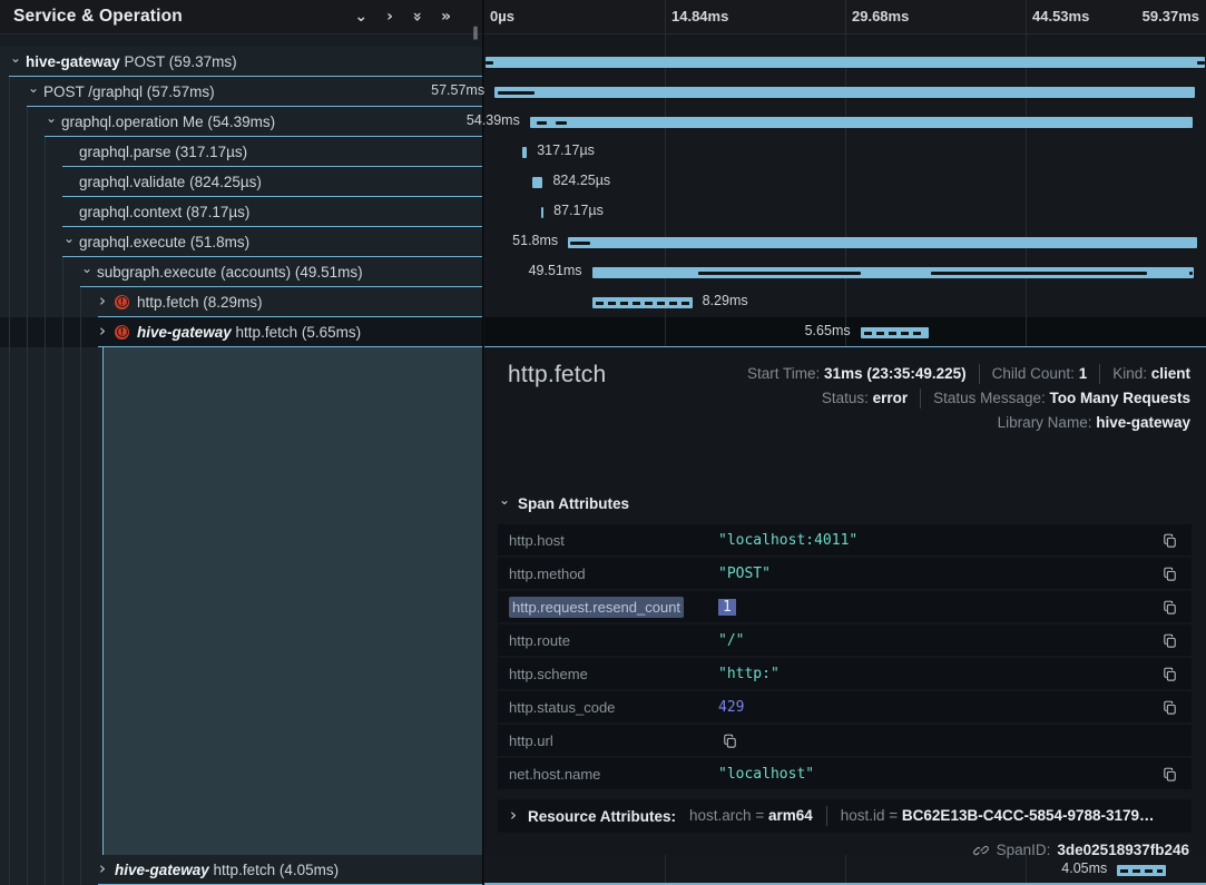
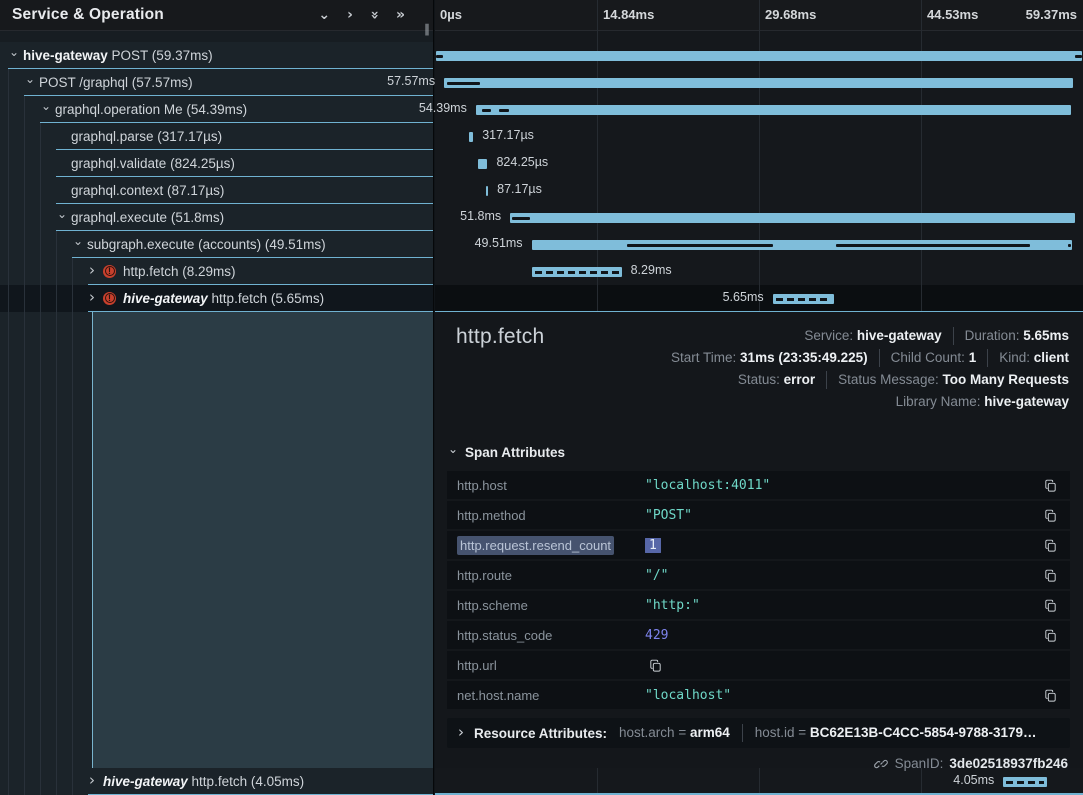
  Service & Operation
  ⌄
  ›
  »
  hive-gateway POST (59.37ms)
  POST /graphql (57.57ms)
  graphql.operation Me (54.39ms)
  graphql.parse (317.17µs)
  graphql.validate (824.25µs)
  graphql.context (87.17µs)
  graphql.execute (51.8ms)
  subgraph.execute (accounts) (49.51ms)
  http.fetch (8.29ms)
  hive-gateway http.fetch (5.65ms)
  hive-gateway http.fetch (4.05ms)
  ∥
  0µs
  14.84ms
  29.68ms
  44.53ms
  59.37ms
  57.57ms
  54.39ms
  317.17µs
  824.25µs
  87.17µs
  51.8ms
  49.51ms
  8.29ms
  5.65ms
  http.fetch
+ Service: hive-gateway
+ Duration: 5.65ms
  Start Time: 31ms (23:35:49.225)
  Child Count: 1
  Kind: client
  Status: error
  Status Message: Too Many Requests
  Library Name: hive-gateway
  Span Attributes
  http.host
  "localhost:4011"
  http.method
  "POST"
  http.request.resend_count
  1
  http.route
  "/"
  http.scheme
  "http:"
  http.status_code
  429
  http.url
  net.host.name
  "localhost"
  Resource Attributes:
  host.arch = arm64
  host.id = BC62E13B-C4CC-5854-9788-3179…
  SpanID:
  3de02518937fb246
  4.05ms
